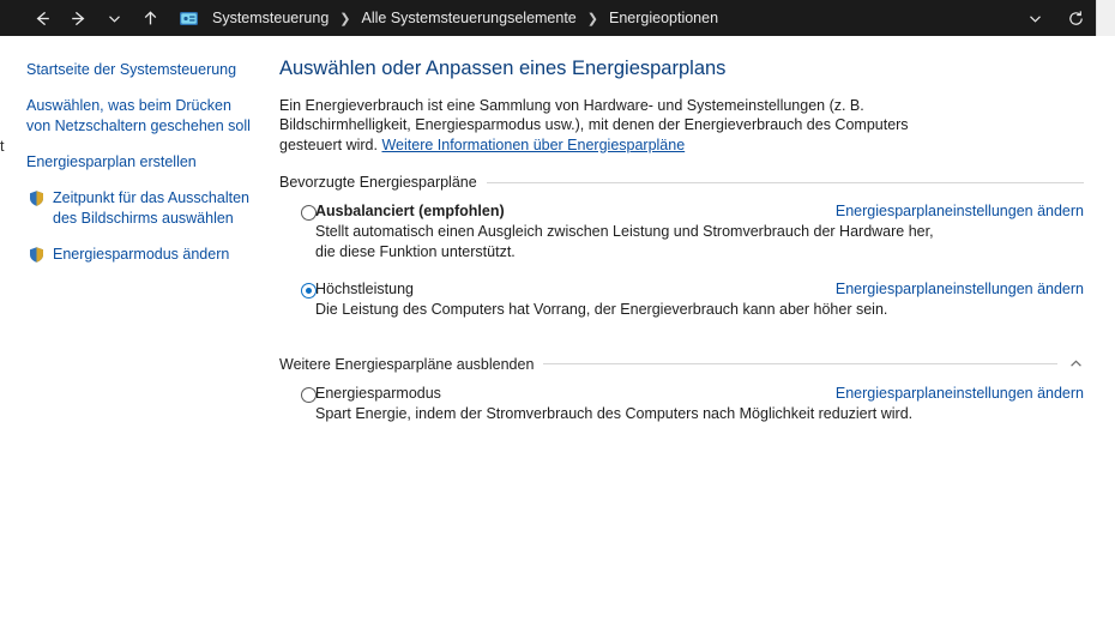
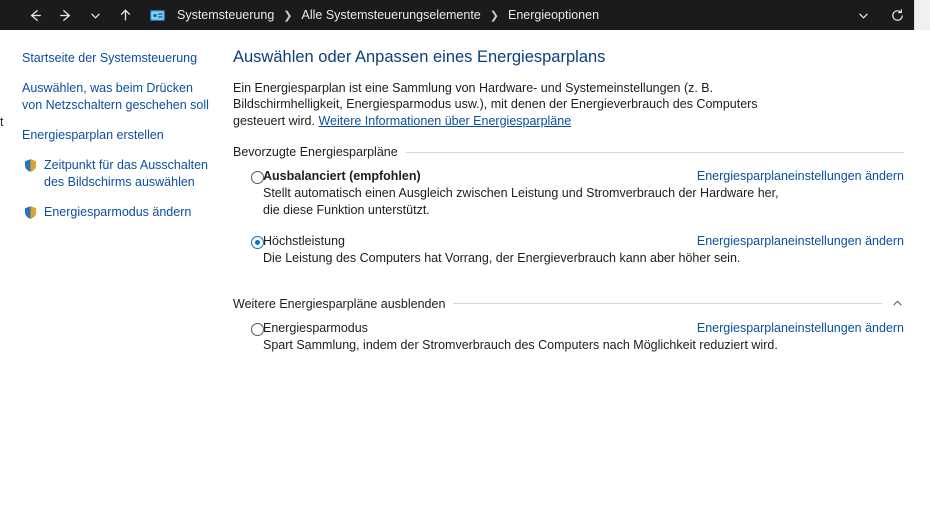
  Systemsteuerung
  ❯
  Alle Systemsteuerungselemente
  ❯
  Energieoptionen
  t
  Startseite der Systemsteuerung
  Auswählen, was beim Drücken von Netzschaltern geschehen soll
  Energiesparplan erstellen
  Zeitpunkt für das Ausschalten des Bildschirms auswählen
  Energiesparmodus ändern
  Auswählen oder Anpassen eines Energiesparplans
- Ein Energieverbrauch ist eine Sammlung von Hardware- und Systemeinstellungen (z. B. Bildschirmhelligkeit, Energiesparmodus usw.), mit denen der Energieverbrauch des Computers gesteuert wird. Weitere Informationen über Energiesparpläne
+ Ein Energiesparplan ist eine Sammlung von Hardware- und Systemeinstellungen (z. B. Bildschirmhelligkeit, Energiesparmodus usw.), mit denen der Energieverbrauch des Computers gesteuert wird. Weitere Informationen über Energiesparpläne
  Bevorzugte Energiesparpläne
  Ausbalanciert (empfohlen)
  Energiesparplaneinstellungen ändern
  Stellt automatisch einen Ausgleich zwischen Leistung und Stromverbrauch der Hardware her, die diese Funktion unterstützt.
  Höchstleistung
  Energiesparplaneinstellungen ändern
  Die Leistung des Computers hat Vorrang, der Energieverbrauch kann aber höher sein.
  Weitere Energiesparpläne ausblenden
  Energiesparmodus
  Energiesparplaneinstellungen ändern
- Spart Energie, indem der Stromverbrauch des Computers nach Möglichkeit reduziert wird.
+ Spart Sammlung, indem der Stromverbrauch des Computers nach Möglichkeit reduziert wird.
